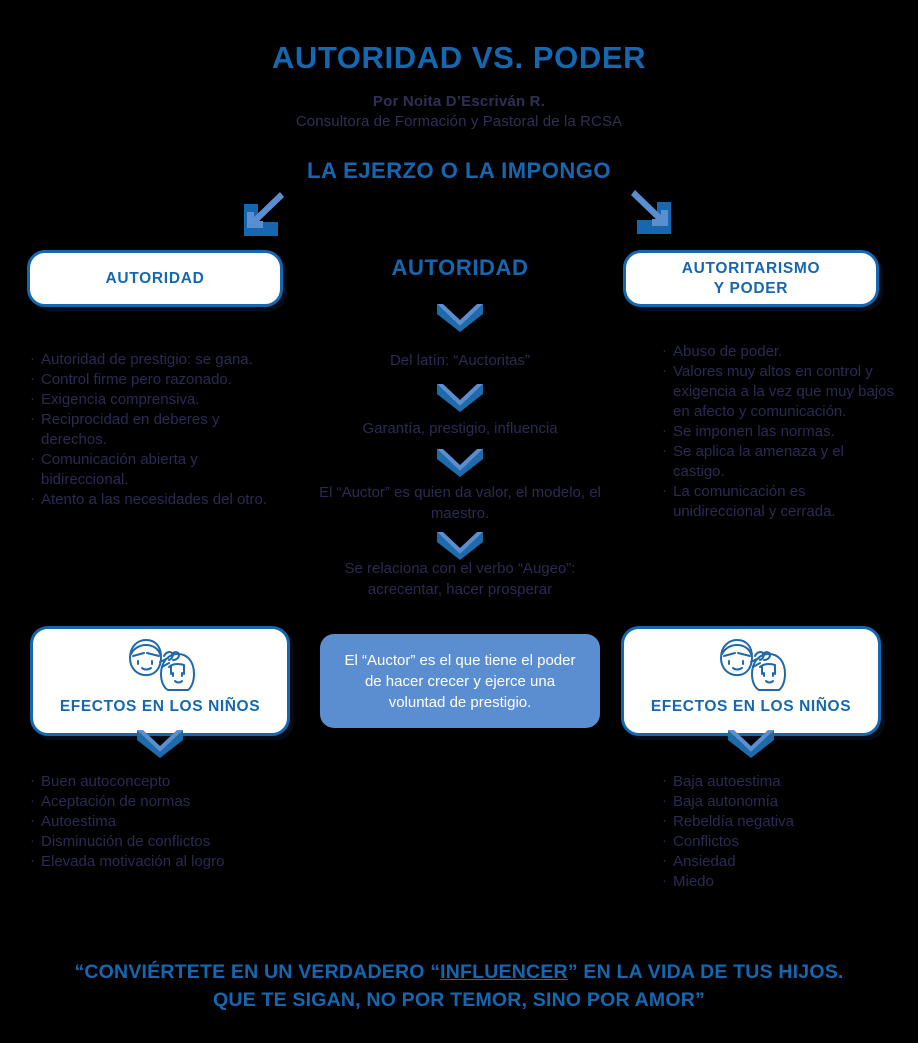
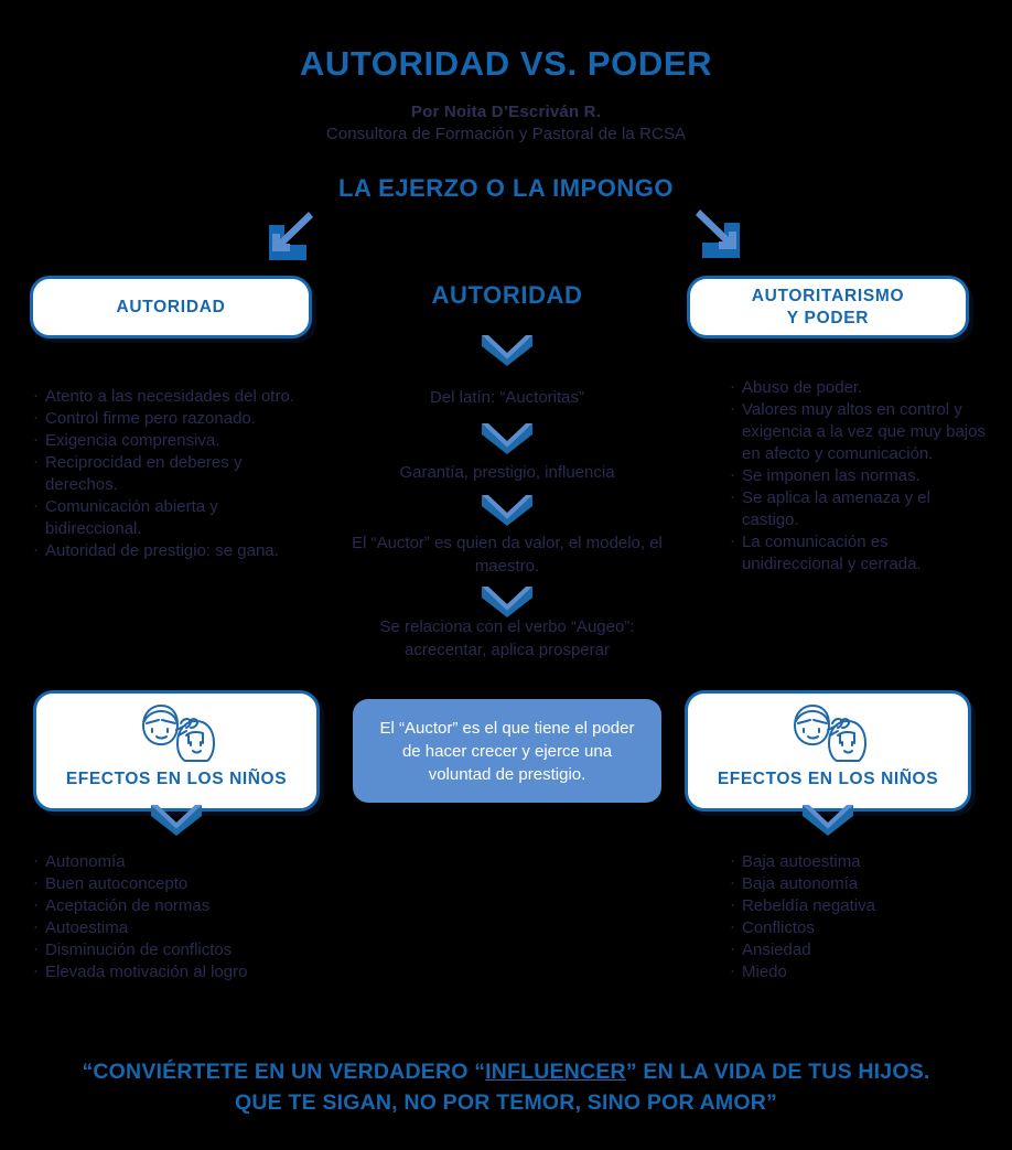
  AUTORIDAD VS. PODER
  Por Noita D’Escriván R.
  Consultora de Formación y Pastoral de la RCSA
  LA EJERZO O LA IMPONGO
  AUTORIDAD
  AUTORIDAD
  AUTORITARISMO
  Y PODER
- Autoridad de prestigio: se gana.
+ Atento a las necesidades del otro.
  Control firme pero razonado.
  Exigencia comprensiva.
  Reciprocidad en deberes y derechos.
  Comunicación abierta y bidireccional.
- Atento a las necesidades del otro.
+ Autoridad de prestigio: se gana.
  Abuso de poder.
  Valores muy altos en control y exigencia a la vez que muy bajos en afecto y comunicación.
  Se imponen las normas.
  Se aplica la amenaza y el castigo.
  La comunicación es unidireccional y cerrada.
  Del latín: “Auctoritas”
  Garantía, prestigio, influencia
  El “Auctor” es quien da valor, el modelo, el maestro.
- Se relaciona con el verbo “Augeo”: acrecentar, hacer prosperar
+ Se relaciona con el verbo “Augeo”: acrecentar, aplica prosperar
  El “Auctor” es el que tiene el poder de hacer crecer y ejerce una voluntad de prestigio.
  EFECTOS EN LOS NIÑOS
  EFECTOS EN LOS NIÑOS
+ Autonomía
  Buen autoconcepto
  Aceptación de normas
  Autoestima
  Disminución de conflictos
  Elevada motivación al logro
  Baja autoestima
  Baja autonomía
  Rebeldía negativa
  Conflictos
  Ansiedad
  Miedo
  “CONVIÉRTETE EN UN VERDADERO “INFLUENCER” EN LA VIDA DE TUS HIJOS.
  QUE TE SIGAN, NO POR TEMOR, SINO POR AMOR”
